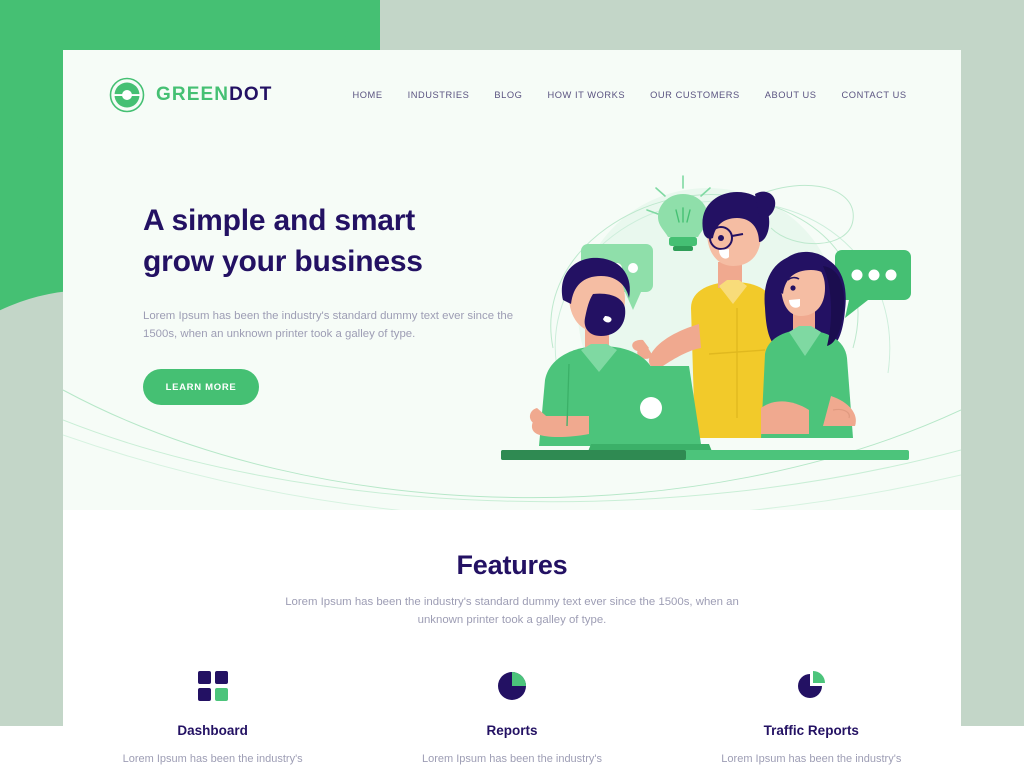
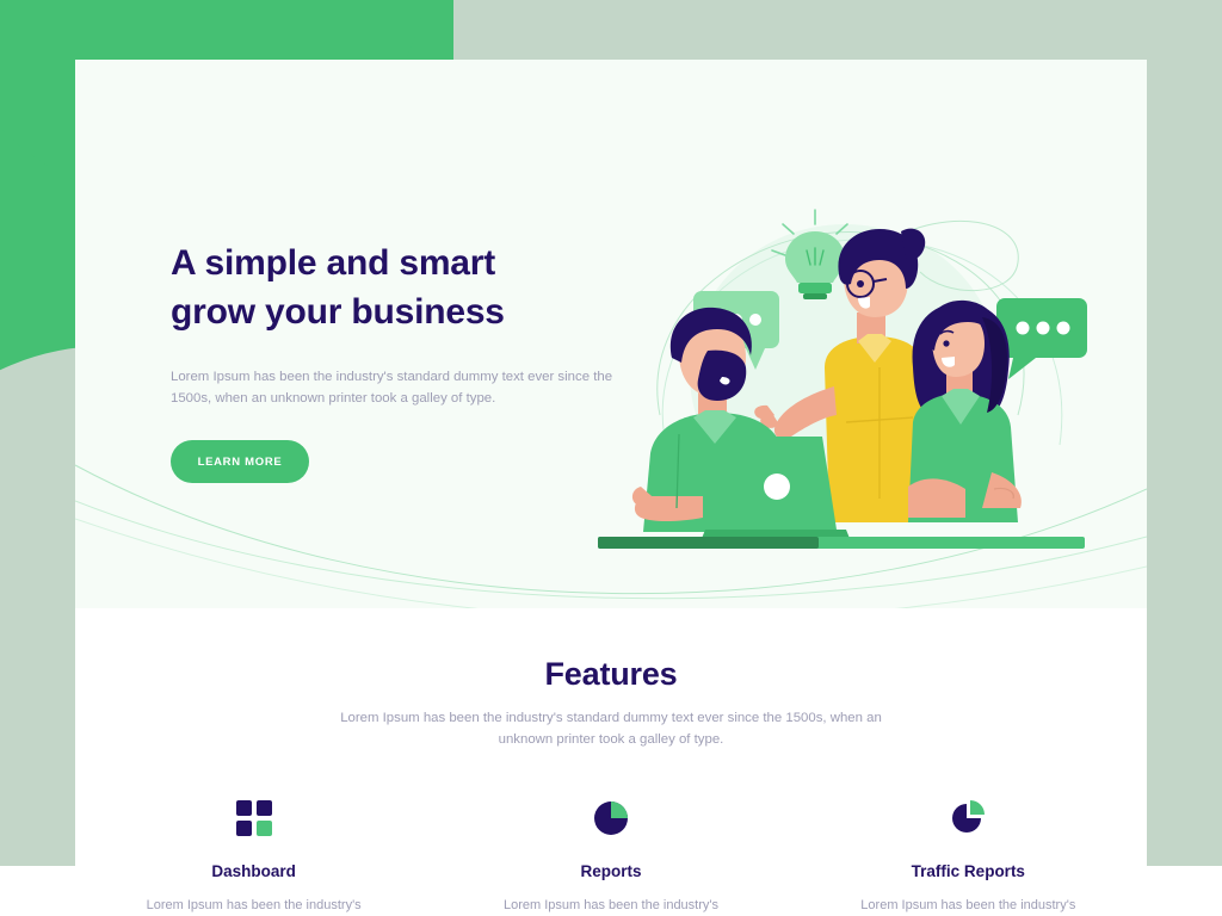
- GREENDOT
- HOME
- INDUSTRIES
- BLOG
- HOW IT WORKS
- OUR CUSTOMERS
- ABOUT US
- CONTACT US
  A simple and smart
  grow your business
  Lorem Ipsum has been the industry's standard dummy text ever since the 1500s, when an unknown printer took a galley of type.
  LEARN MORE
  Features
  Lorem Ipsum has been the industry's standard dummy text ever since the 1500s, when an unknown printer took a galley of type.
  Dashboard
  Lorem Ipsum has been the industry's
  Reports
  Lorem Ipsum has been the industry's
  Traffic Reports
  Lorem Ipsum has been the industry's
